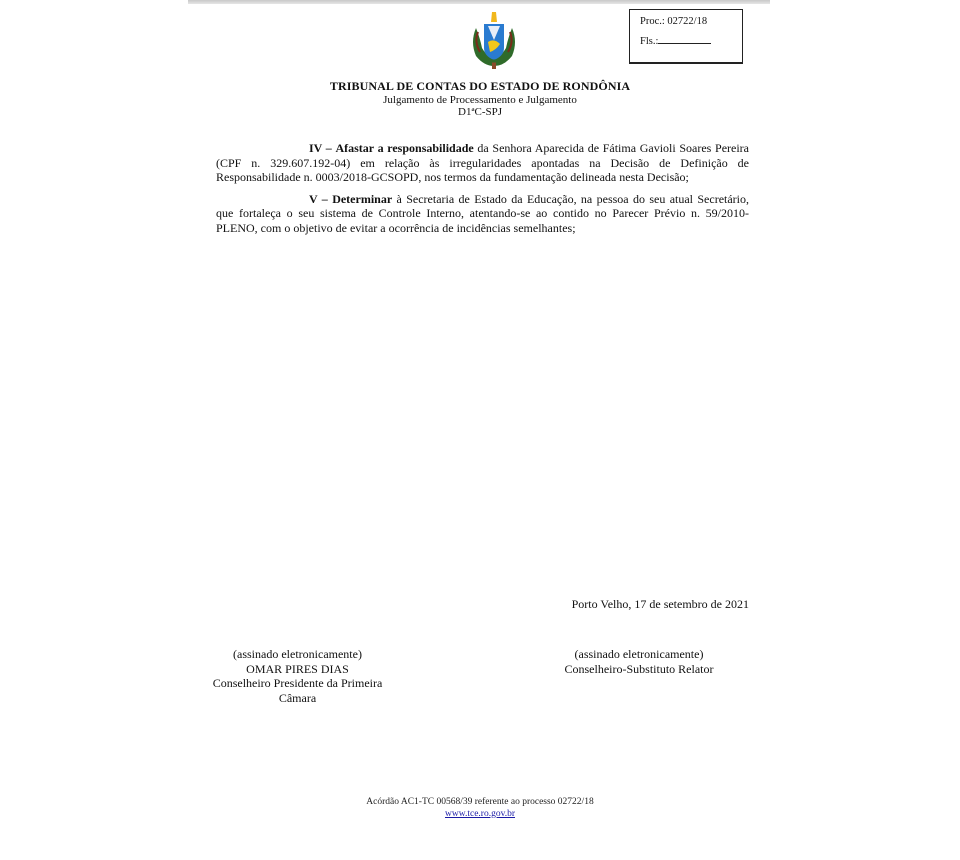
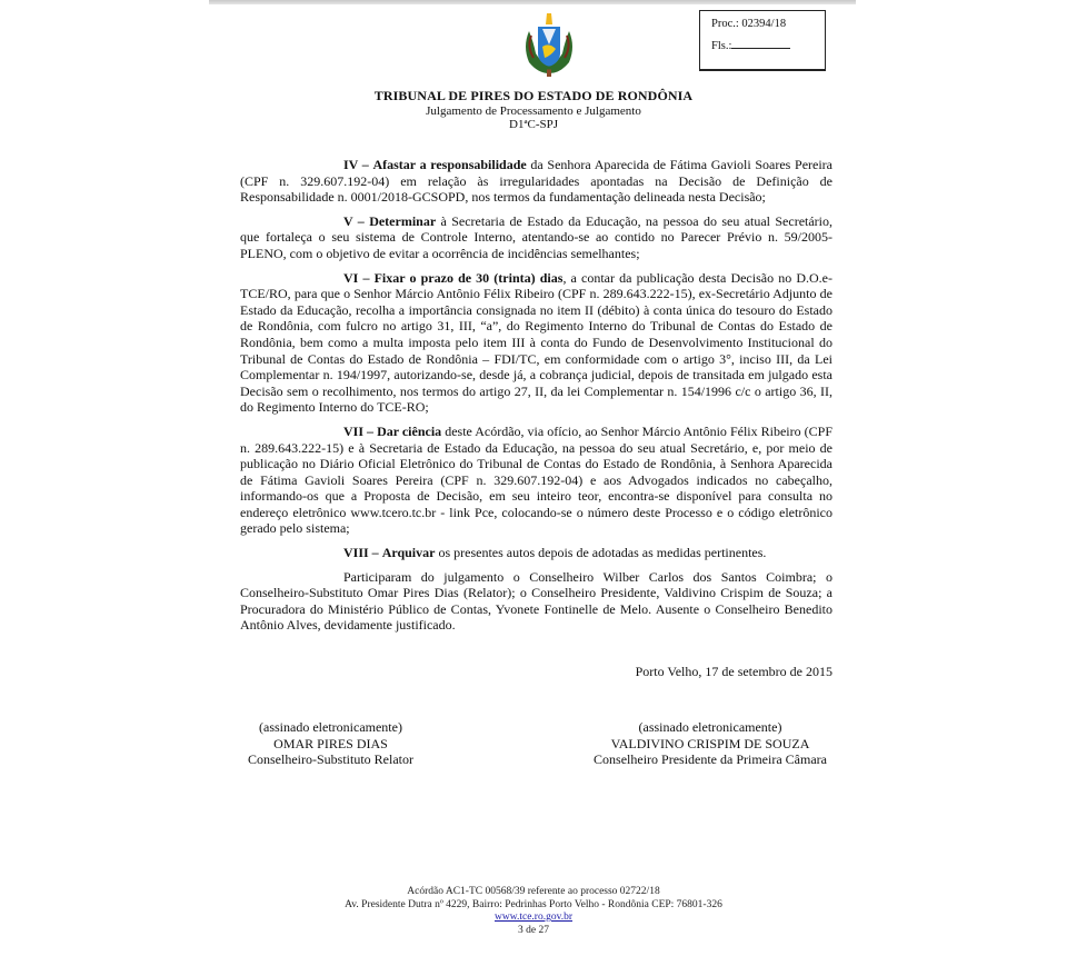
- Proc.: 02722/18
+ Proc.: 02394/18
  Fls.:
- TRIBUNAL DE CONTAS DO ESTADO DE RONDÔNIA
+ TRIBUNAL DE PIRES DO ESTADO DE RONDÔNIA
  Julgamento de Processamento e Julgamento
  D1ªC-SPJ
- IV – Afastar a responsabilidade da Senhora Aparecida de Fátima Gavioli Soares Pereira (CPF n. 329.607.192-04) em relação às irregularidades apontadas na Decisão de Definição de Responsabilidade n. 0003/2018-GCSOPD, nos termos da fundamentação delineada nesta Decisão;
+ IV – Afastar a responsabilidade da Senhora Aparecida de Fátima Gavioli Soares Pereira (CPF n. 329.607.192-04) em relação às irregularidades apontadas na Decisão de Definição de Responsabilidade n. 0001/2018-GCSOPD, nos termos da fundamentação delineada nesta Decisão;
- V – Determinar à Secretaria de Estado da Educação, na pessoa do seu atual Secretário, que fortaleça o seu sistema de Controle Interno, atentando-se ao contido no Parecer Prévio n. 59/2010-PLENO, com o objetivo de evitar a ocorrência de incidências semelhantes;
+ V – Determinar à Secretaria de Estado da Educação, na pessoa do seu atual Secretário, que fortaleça o seu sistema de Controle Interno, atentando-se ao contido no Parecer Prévio n. 59/2005-PLENO, com o objetivo de evitar a ocorrência de incidências semelhantes;
+ VI – Fixar o prazo de 30 (trinta) dias, a contar da publicação desta Decisão no D.O.e-TCE/RO, para que o Senhor Márcio Antônio Félix Ribeiro (CPF n. 289.643.222-15), ex-Secretário Adjunto de Estado da Educação, recolha a importância consignada no item II (débito) à conta única do tesouro do Estado de Rondônia, com fulcro no artigo 31, III, “a”, do Regimento Interno do Tribunal de Contas do Estado de Rondônia, bem como a multa imposta pelo item III à conta do Fundo de Desenvolvimento Institucional do Tribunal de Contas do Estado de Rondônia – FDI/TC, em conformidade com o artigo 3°, inciso III, da Lei Complementar n. 194/1997, autorizando-se, desde já, a cobrança judicial, depois de transitada em julgado esta Decisão sem o recolhimento, nos termos do artigo 27, II, da lei Complementar n. 154/1996 c/c o artigo 36, II, do Regimento Interno do TCE-RO;
+ VII – Dar ciência deste Acórdão, via ofício, ao Senhor Márcio Antônio Félix Ribeiro (CPF n. 289.643.222-15) e à Secretaria de Estado da Educação, na pessoa do seu atual Secretário, e, por meio de publicação no Diário Oficial Eletrônico do Tribunal de Contas do Estado de Rondônia, à Senhora Aparecida de Fátima Gavioli Soares Pereira (CPF n. 329.607.192-04) e aos Advogados indicados no cabeçalho, informando-os que a Proposta de Decisão, em seu inteiro teor, encontra-se disponível para consulta no endereço eletrônico www.tcero.tc.br - link Pce, colocando-se o número deste Processo e o código eletrônico gerado pelo sistema;
+ VIII – Arquivar os presentes autos depois de adotadas as medidas pertinentes.
+ Participaram do julgamento o Conselheiro Wilber Carlos dos Santos Coimbra; o Conselheiro-Substituto Omar Pires Dias (Relator); o Conselheiro Presidente, Valdivino Crispim de Souza; a Procuradora do Ministério Público de Contas, Yvonete Fontinelle de Melo. Ausente o Conselheiro Benedito Antônio Alves, devidamente justificado.
- Porto Velho, 17 de setembro de 2021
+ Porto Velho, 17 de setembro de 2015
  (assinado eletronicamente)
  OMAR PIRES DIAS
- Conselheiro Presidente da Primeira Câmara
+ Conselheiro-Substituto Relator
  (assinado eletronicamente)
+ VALDIVINO CRISPIM DE SOUZA
- Conselheiro-Substituto Relator
+ Conselheiro Presidente da Primeira Câmara
  Acórdão AC1-TC 00568/39 referente ao processo 02722/18
+ Av. Presidente Dutra nº 4229, Bairro: Pedrinhas Porto Velho - Rondônia CEP: 76801-326
  www.tce.ro.gov.br
+ 3 de 27
